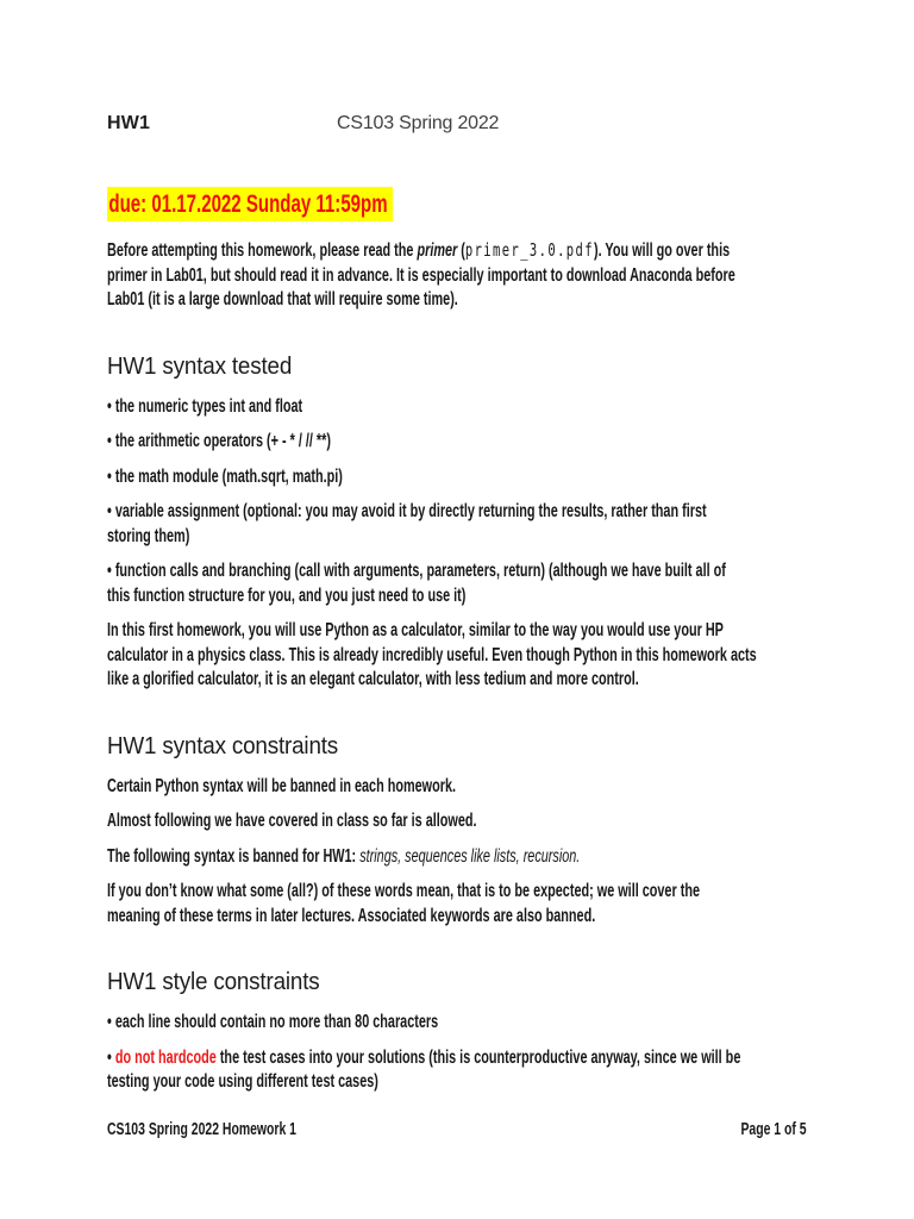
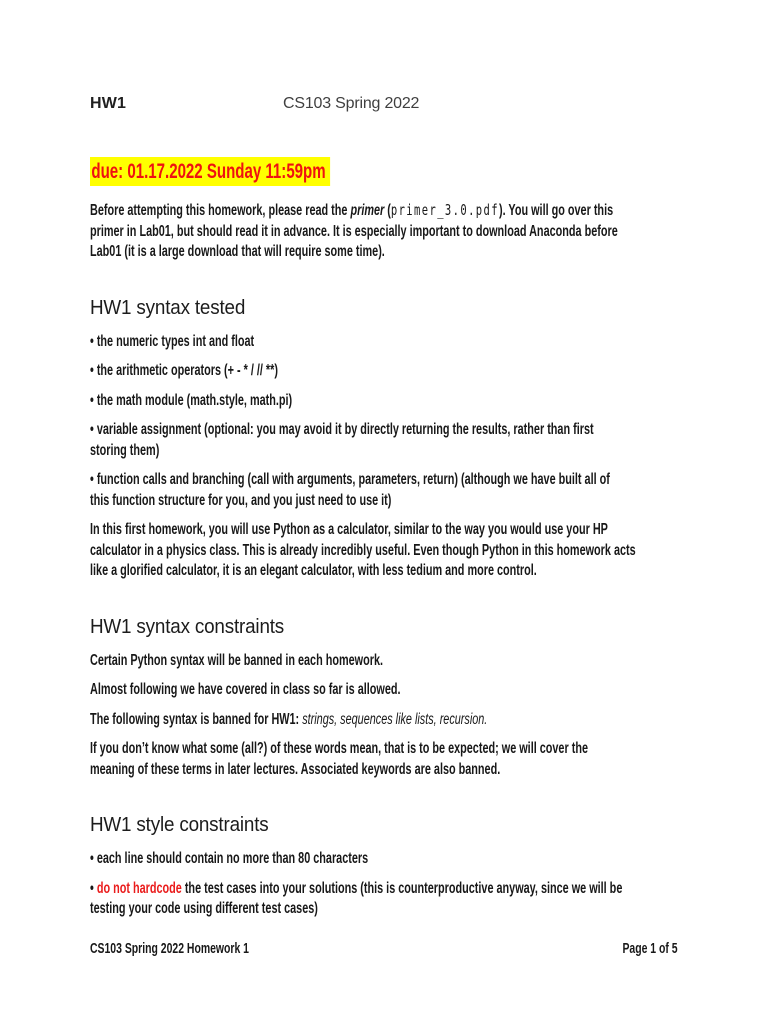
  HW1
  CS103 Spring 2022
  due: 01.17.2022 Sunday 11:59pm
  Before attempting this homework, please read the primer (primer_3.0.pdf). You will go over this
  primer in Lab01, but should read it in advance. It is especially important to download Anaconda before
  Lab01 (it is a large download that will require some time).
  HW1 syntax tested
  • the numeric types int and float
  • the arithmetic operators (+ - * / // **)
- • the math module (math.sqrt, math.pi)
+ • the math module (math.style, math.pi)
  • variable assignment (optional: you may avoid it by directly returning the results, rather than first
  storing them)
  • function calls and branching (call with arguments, parameters, return) (although we have built all of
  this function structure for you, and you just need to use it)
  In this first homework, you will use Python as a calculator, similar to the way you would use your HP
  calculator in a physics class. This is already incredibly useful. Even though Python in this homework acts
  like a glorified calculator, it is an elegant calculator, with less tedium and more control.
  HW1 syntax constraints
  Certain Python syntax will be banned in each homework.
  Almost following we have covered in class so far is allowed.
  The following syntax is banned for HW1: strings, sequences like lists, recursion.
  If you don’t know what some (all?) of these words mean, that is to be expected; we will cover the
  meaning of these terms in later lectures. Associated keywords are also banned.
  HW1 style constraints
  • each line should contain no more than 80 characters
  • do not hardcode the test cases into your solutions (this is counterproductive anyway, since we will be
  testing your code using different test cases)
  CS103 Spring 2022 Homework 1
  Page 1 of 5
